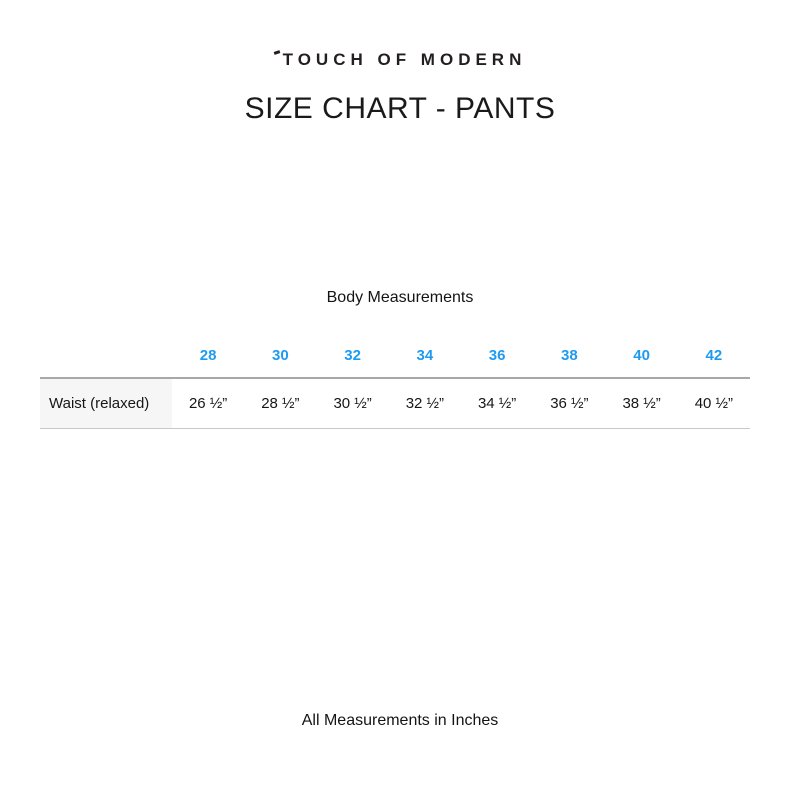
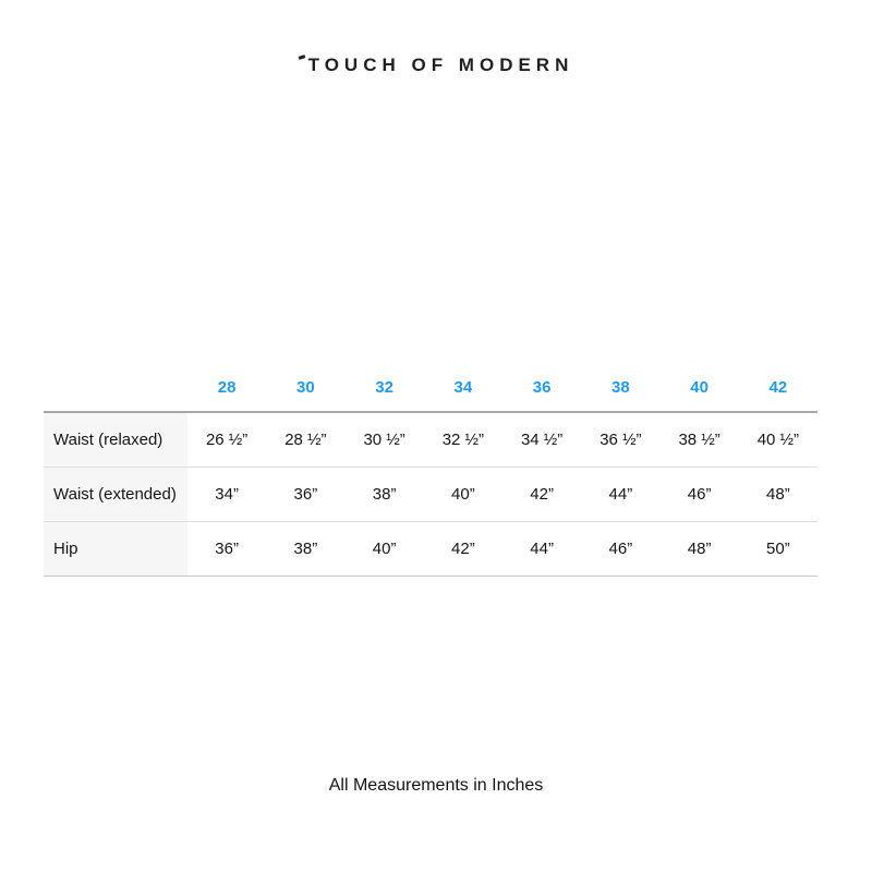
  TOUCH OF MODERN
- SIZE CHART - PANTS
- Body Measurements
  	28	30	32	34	36	38	40	42
  Waist (relaxed)	26 ½”	28 ½”	30 ½”	32 ½”	34 ½”	36 ½”	38 ½”	40 ½”
+ Waist (extended)	34”	36”	38”	40”	42”	44”	46”	48”
+ Hip	36”	38”	40”	42”	44”	46”	48”	50”
  All Measurements in Inches
